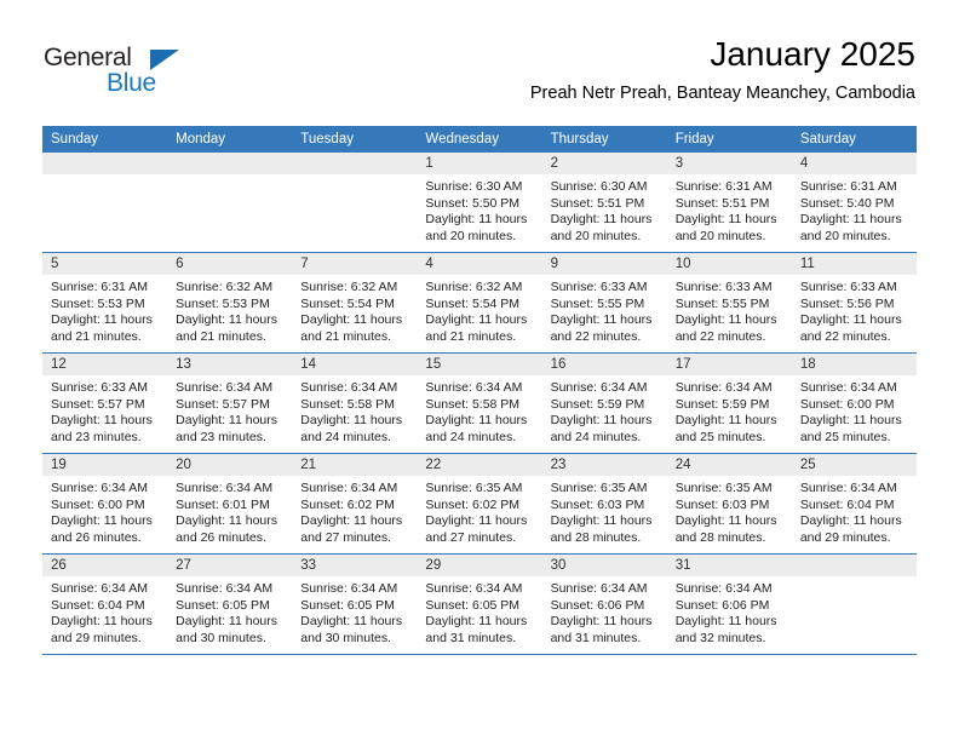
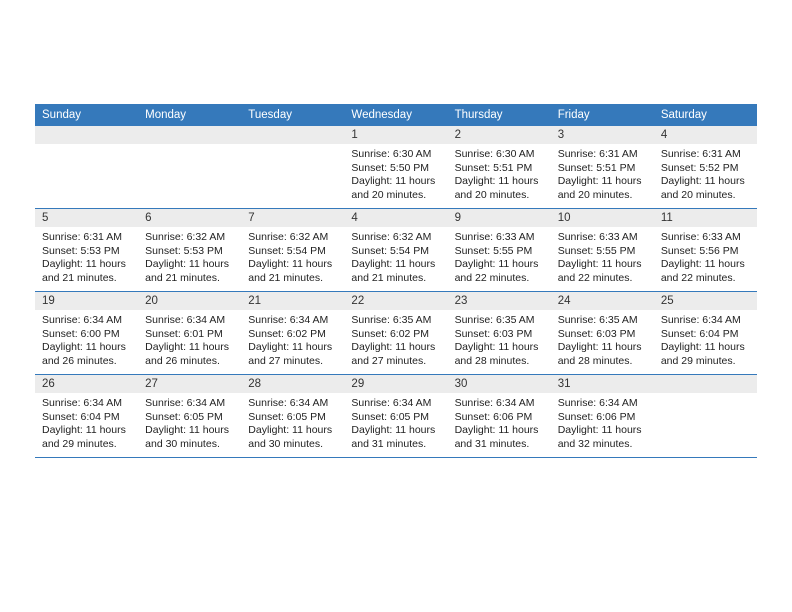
- General
- Blue
- January 2025
- Preah Netr Preah, Banteay Meanchey, Cambodia
  Sunday	Monday	Tuesday	Wednesday	Thursday	Friday	Saturday
- 			1Sunrise: 6:30 AMSunset: 5:50 PMDaylight: 11 hoursand 20 minutes.	2Sunrise: 6:30 AMSunset: 5:51 PMDaylight: 11 hoursand 20 minutes.	3Sunrise: 6:31 AMSunset: 5:51 PMDaylight: 11 hoursand 20 minutes.	4Sunrise: 6:31 AMSunset: 5:40 PMDaylight: 11 hoursand 20 minutes.
+ 			1Sunrise: 6:30 AMSunset: 5:50 PMDaylight: 11 hoursand 20 minutes.	2Sunrise: 6:30 AMSunset: 5:51 PMDaylight: 11 hoursand 20 minutes.	3Sunrise: 6:31 AMSunset: 5:51 PMDaylight: 11 hoursand 20 minutes.	4Sunrise: 6:31 AMSunset: 5:52 PMDaylight: 11 hoursand 20 minutes.
  5Sunrise: 6:31 AMSunset: 5:53 PMDaylight: 11 hoursand 21 minutes.	6Sunrise: 6:32 AMSunset: 5:53 PMDaylight: 11 hoursand 21 minutes.	7Sunrise: 6:32 AMSunset: 5:54 PMDaylight: 11 hoursand 21 minutes.	4Sunrise: 6:32 AMSunset: 5:54 PMDaylight: 11 hoursand 21 minutes.	9Sunrise: 6:33 AMSunset: 5:55 PMDaylight: 11 hoursand 22 minutes.	10Sunrise: 6:33 AMSunset: 5:55 PMDaylight: 11 hoursand 22 minutes.	11Sunrise: 6:33 AMSunset: 5:56 PMDaylight: 11 hoursand 22 minutes.
- 12Sunrise: 6:33 AMSunset: 5:57 PMDaylight: 11 hoursand 23 minutes.	13Sunrise: 6:34 AMSunset: 5:57 PMDaylight: 11 hoursand 23 minutes.	14Sunrise: 6:34 AMSunset: 5:58 PMDaylight: 11 hoursand 24 minutes.	15Sunrise: 6:34 AMSunset: 5:58 PMDaylight: 11 hoursand 24 minutes.	16Sunrise: 6:34 AMSunset: 5:59 PMDaylight: 11 hoursand 24 minutes.	17Sunrise: 6:34 AMSunset: 5:59 PMDaylight: 11 hoursand 25 minutes.	18Sunrise: 6:34 AMSunset: 6:00 PMDaylight: 11 hoursand 25 minutes.
  19Sunrise: 6:34 AMSunset: 6:00 PMDaylight: 11 hoursand 26 minutes.	20Sunrise: 6:34 AMSunset: 6:01 PMDaylight: 11 hoursand 26 minutes.	21Sunrise: 6:34 AMSunset: 6:02 PMDaylight: 11 hoursand 27 minutes.	22Sunrise: 6:35 AMSunset: 6:02 PMDaylight: 11 hoursand 27 minutes.	23Sunrise: 6:35 AMSunset: 6:03 PMDaylight: 11 hoursand 28 minutes.	24Sunrise: 6:35 AMSunset: 6:03 PMDaylight: 11 hoursand 28 minutes.	25Sunrise: 6:34 AMSunset: 6:04 PMDaylight: 11 hoursand 29 minutes.
- 26Sunrise: 6:34 AMSunset: 6:04 PMDaylight: 11 hoursand 29 minutes.	27Sunrise: 6:34 AMSunset: 6:05 PMDaylight: 11 hoursand 30 minutes.	33Sunrise: 6:34 AMSunset: 6:05 PMDaylight: 11 hoursand 30 minutes.	29Sunrise: 6:34 AMSunset: 6:05 PMDaylight: 11 hoursand 31 minutes.	30Sunrise: 6:34 AMSunset: 6:06 PMDaylight: 11 hoursand 31 minutes.	31Sunrise: 6:34 AMSunset: 6:06 PMDaylight: 11 hoursand 32 minutes.
+ 26Sunrise: 6:34 AMSunset: 6:04 PMDaylight: 11 hoursand 29 minutes.	27Sunrise: 6:34 AMSunset: 6:05 PMDaylight: 11 hoursand 30 minutes.	28Sunrise: 6:34 AMSunset: 6:05 PMDaylight: 11 hoursand 30 minutes.	29Sunrise: 6:34 AMSunset: 6:05 PMDaylight: 11 hoursand 31 minutes.	30Sunrise: 6:34 AMSunset: 6:06 PMDaylight: 11 hoursand 31 minutes.	31Sunrise: 6:34 AMSunset: 6:06 PMDaylight: 11 hoursand 32 minutes.
